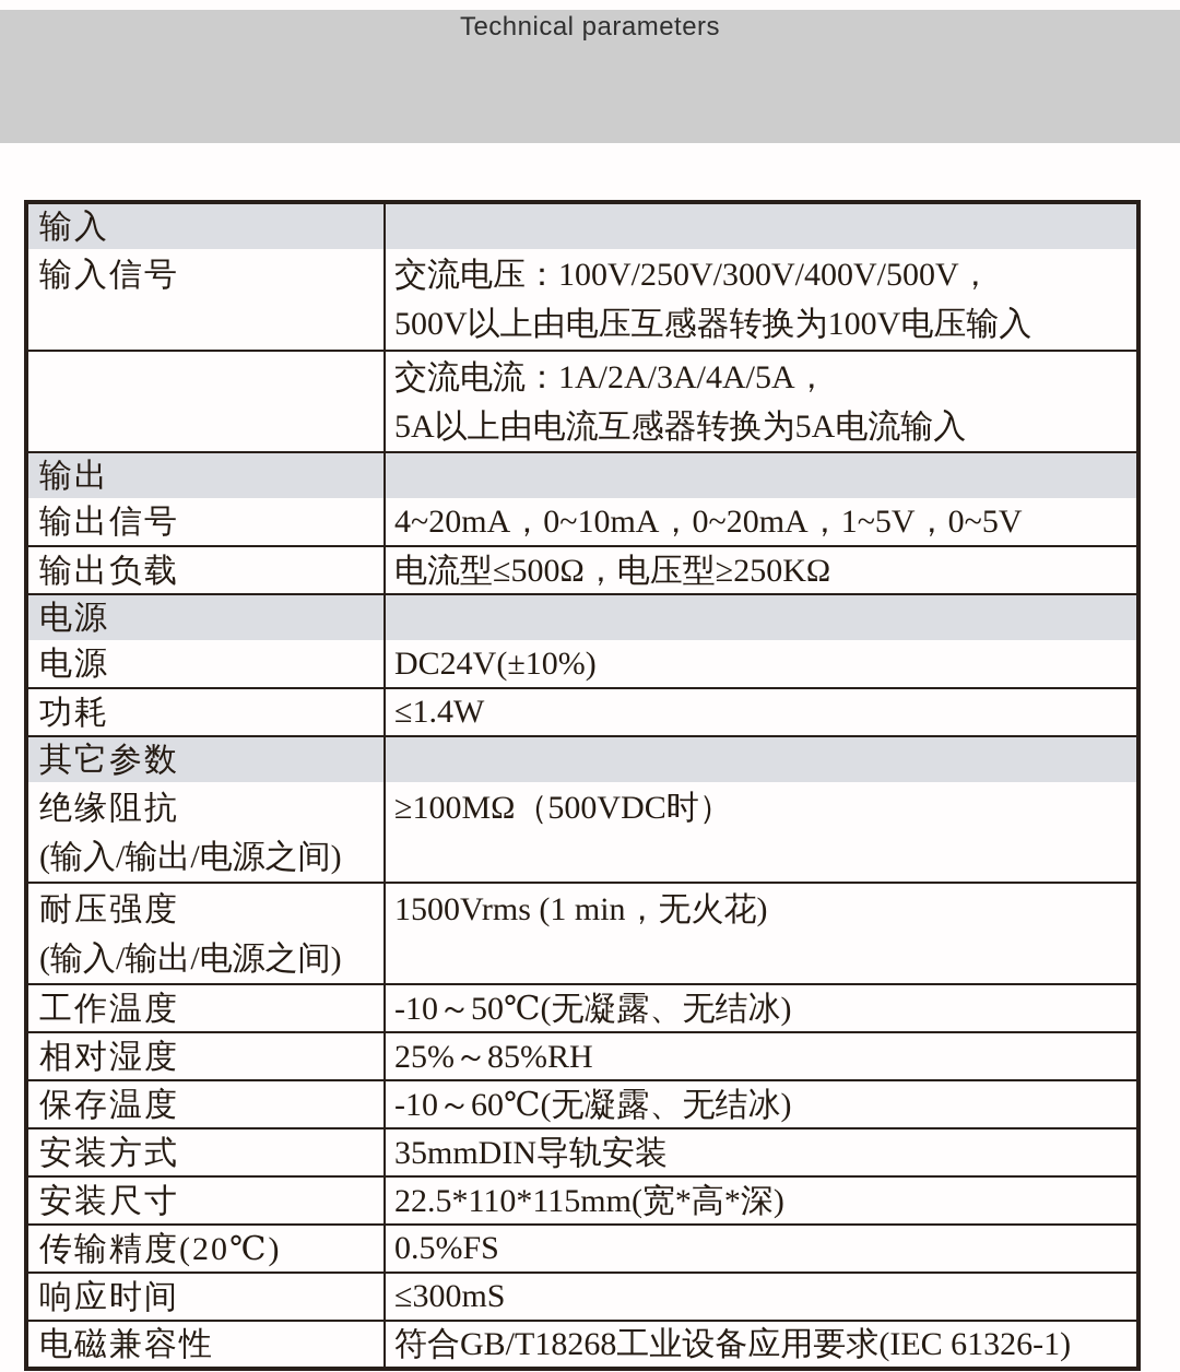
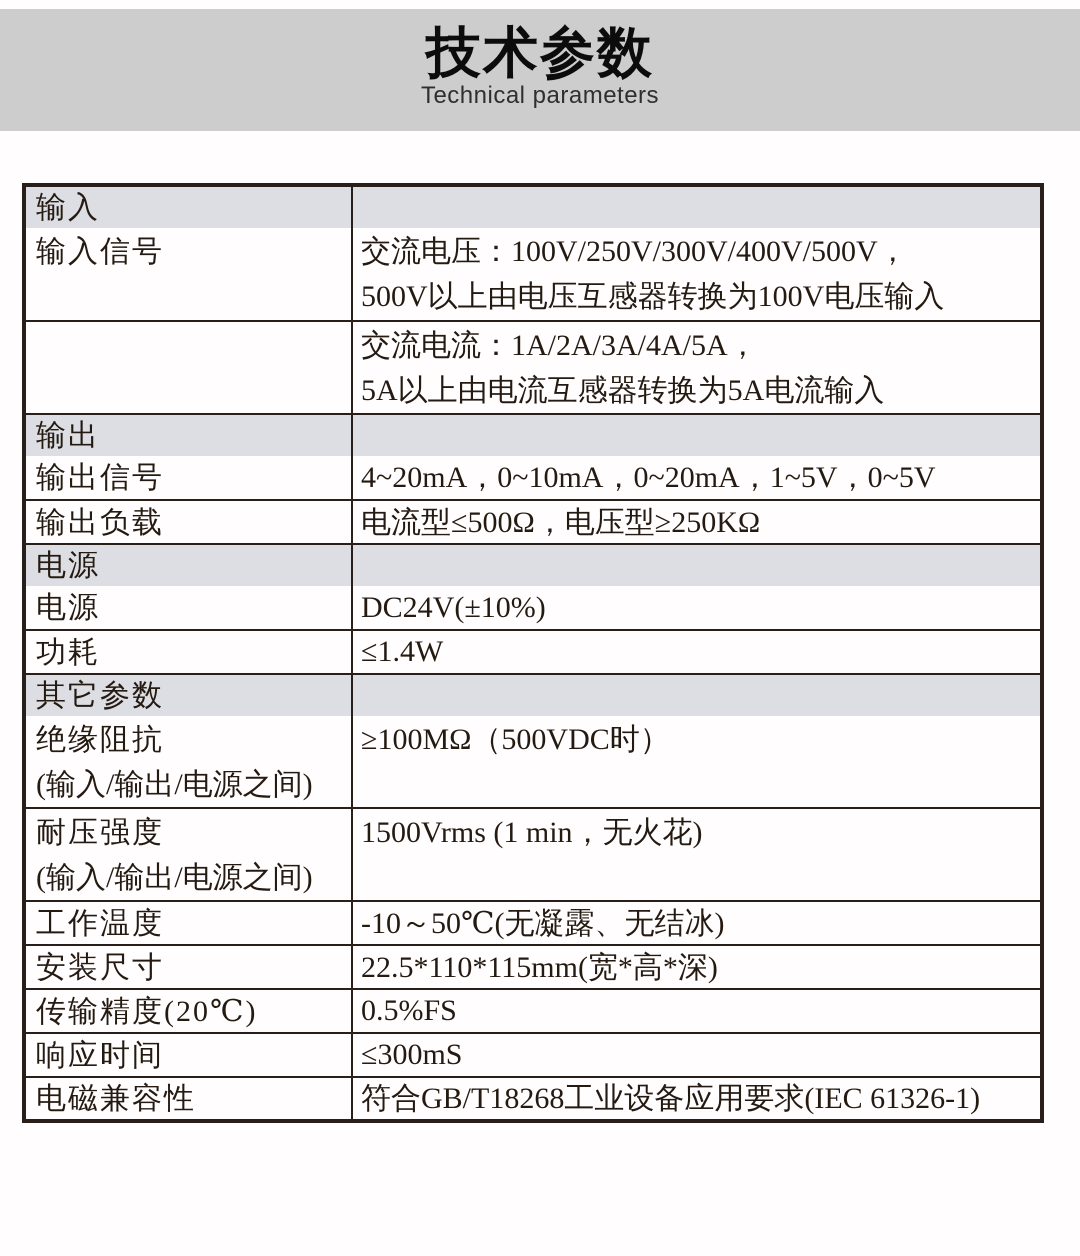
+ 技术参数
  Technical parameters
  输入
  输入信号	交流电压：100V/250V/300V/400V/500V， 500V以上由电压互感器转换为100V电压输入
  	交流电流：1A/2A/3A/4A/5A， 5A以上由电流互感器转换为5A电流输入
  输出
  输出信号	4~20mA，0~10mA，0~20mA，1~5V，0~5V
  输出负载	电流型≤500Ω，电压型≥250KΩ
  电源
  电源	DC24V(±10%)
  功耗	≤1.4W
  其它参数
  绝缘阻抗 (输入/输出/电源之间)	≥100MΩ（500VDC时）
  耐压强度 (输入/输出/电源之间)	1500Vrms (1 min，无火花)
  工作温度	-10～50℃(无凝露、无结冰)
- 相对湿度	25%～85%RH
- 保存温度	-10～60℃(无凝露、无结冰)
- 安装方式	35mmDIN导轨安装
  安装尺寸	22.5*110*115mm(宽*高*深)
  传输精度(20℃)	0.5%FS
  响应时间	≤300mS
  电磁兼容性	符合GB/T18268工业设备应用要求(IEC 61326-1)
